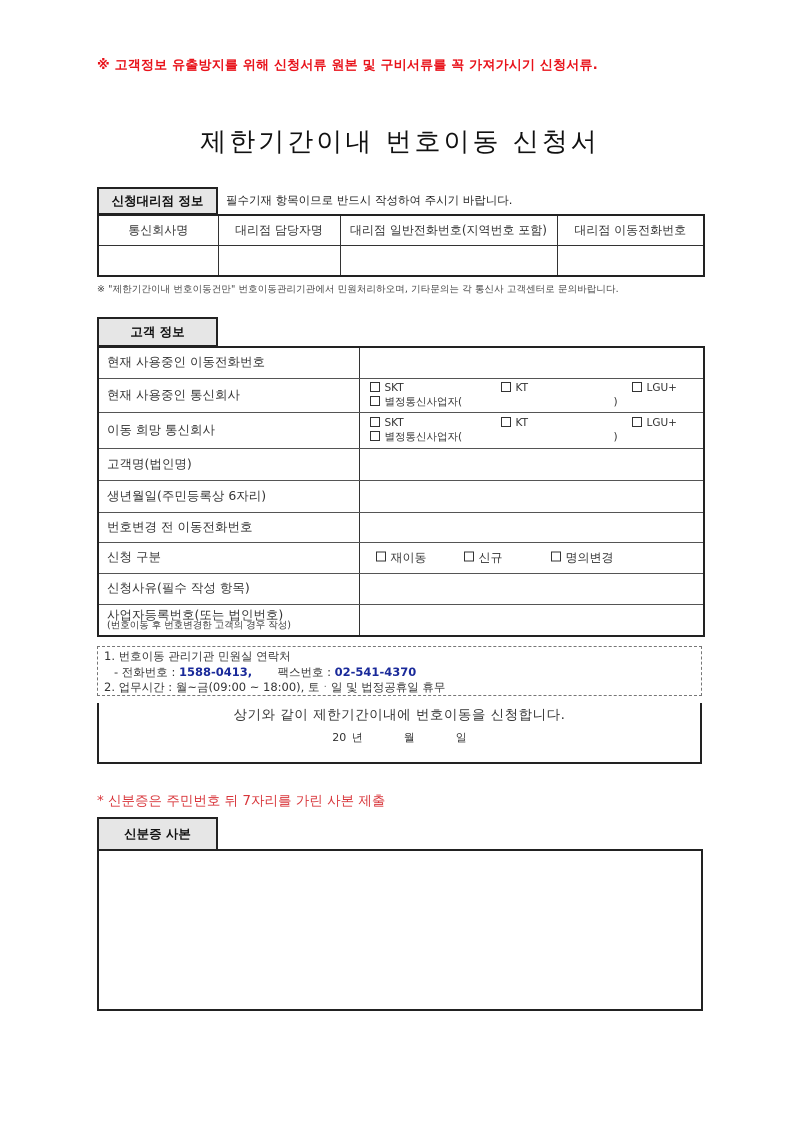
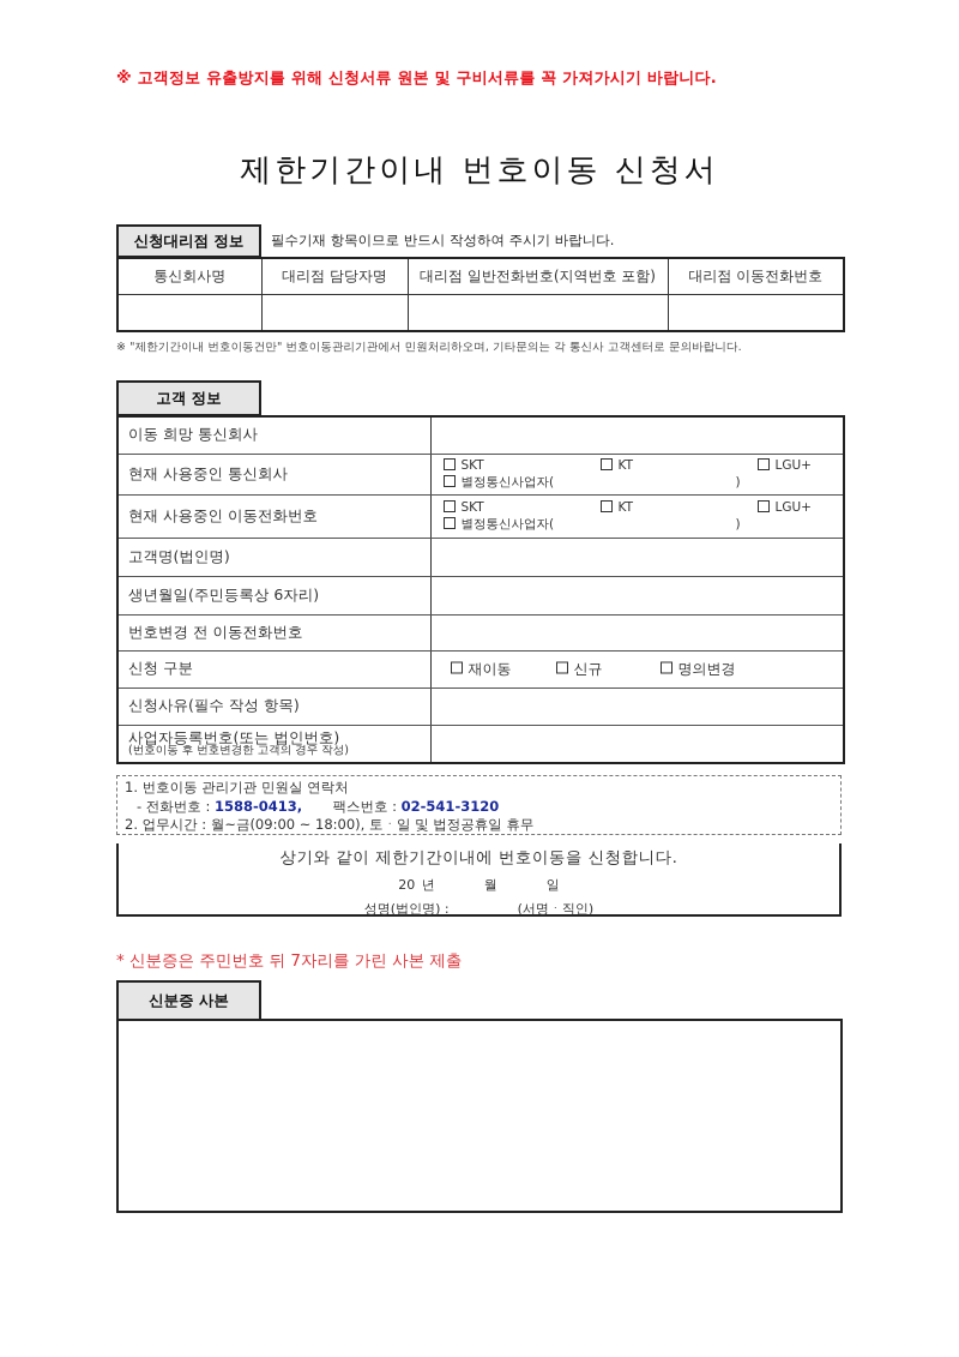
- ※ 고객정보 유출방지를 위해 신청서류 원본 및 구비서류를 꼭 가져가시기 신청서류.
+ ※ 고객정보 유출방지를 위해 신청서류 원본 및 구비서류를 꼭 가져가시기 바랍니다.
  제한기간이내 번호이동 신청서
  신청대리점 정보
  필수기재 항목이므로 반드시 작성하여 주시기 바랍니다.
  통신회사명	대리점 담당자명	대리점 일반전화번호(지역번호 포함)	대리점 이동전화번호
  ※ "제한기간이내 번호이동건만" 번호이동관리기관에서 민원처리하오며, 기타문의는 각 통신사 고객센터로 문의바랍니다.
  고객 정보
- 현재 사용중인 이동전화번호
+ 이동 희망 통신회사
  현재 사용중인 통신회사	SKT KT LGU+ 별정통신사업자( )
- 이동 희망 통신회사	SKT KT LGU+ 별정통신사업자( )
+ 현재 사용중인 이동전화번호	SKT KT LGU+ 별정통신사업자( )
  고객명(법인명)
  생년월일(주민등록상 6자리)
  번호변경 전 이동전화번호
  신청 구분	재이동 신규 명의변경
  신청사유(필수 작성 항목)
  사업자등록번호(또는 법인번호) (번호이동 후 번호변경한 고객의 경우 작성)
  1. 번호이동 관리기관 민원실 연락처
- - 전화번호 : 1588-0413, 팩스번호 : 02-541-4370
+ - 전화번호 : 1588-0413, 팩스번호 : 02-541-3120
  2. 업무시간 : 월~금(09:00 ~ 18:00), 토ㆍ일 및 법정공휴일 휴무
  상기와 같이 제한기간이내에 번호이동을 신청합니다.
  20 년 월 일
+ 성명(법인명) : (서명ㆍ직인)
  * 신분증은 주민번호 뒤 7자리를 가린 사본 제출
  신분증 사본
